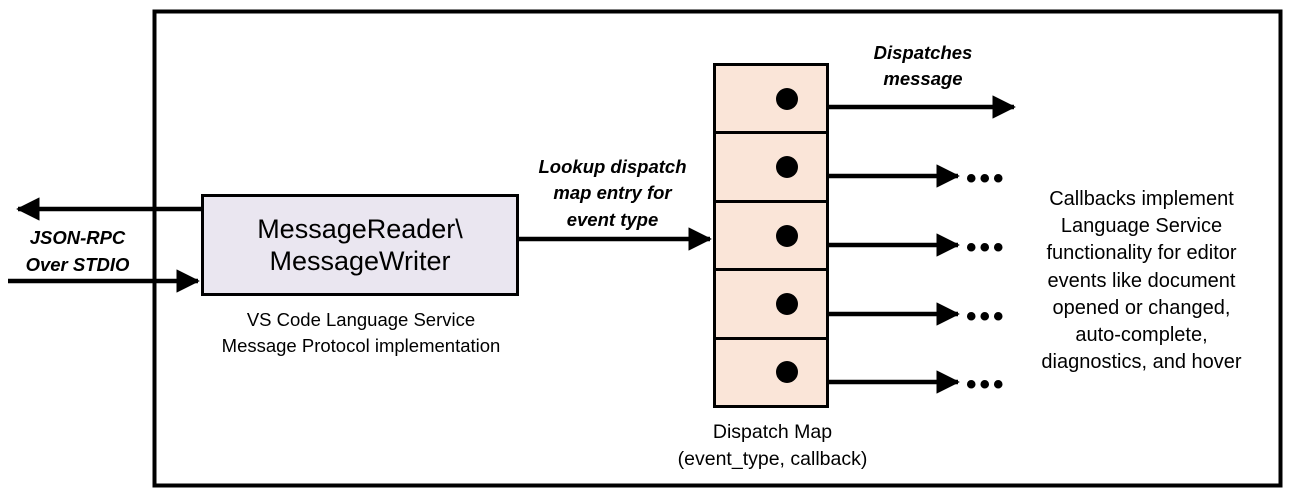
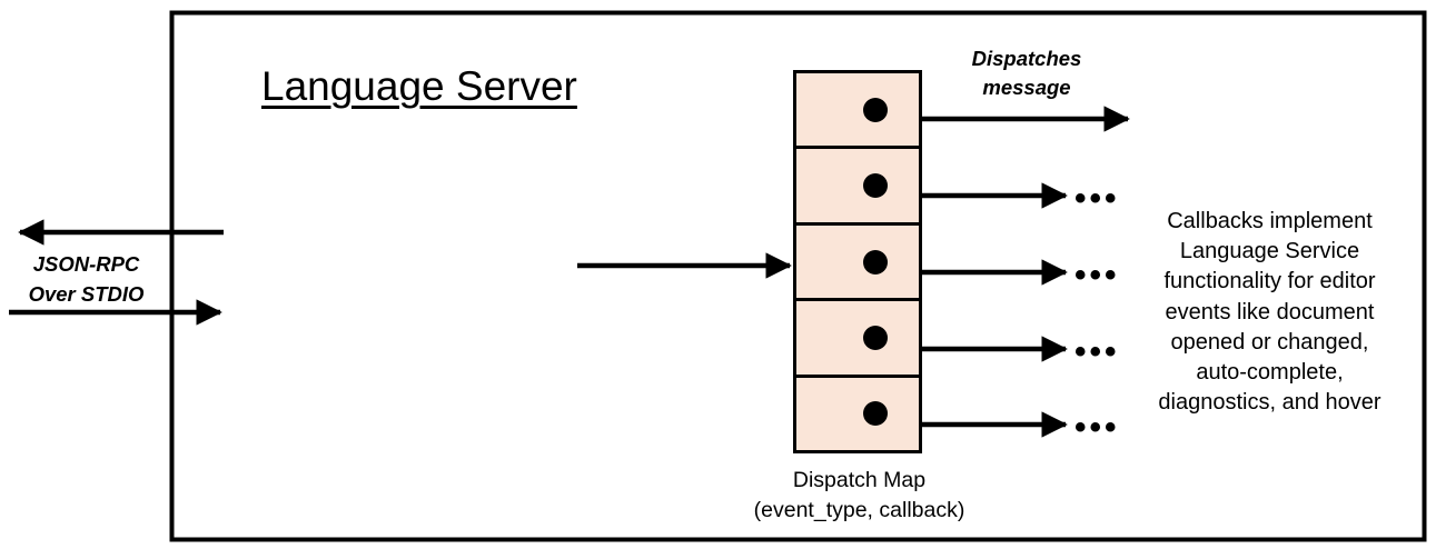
+ Language Server
  JSON-RPC
  Over STDIO
- MessageReader\
- MessageWriter
- VS Code Language Service
- Message Protocol implementation
- Lookup dispatch
- map entry for
- event type
  Dispatch Map
  (event_type, callback)
  Dispatches
  message
  Callbacks implement
  Language Service
  functionality for editor
  events like document
  opened or changed,
  auto-complete,
  diagnostics, and hover
  •••
  •••
  •••
  •••
